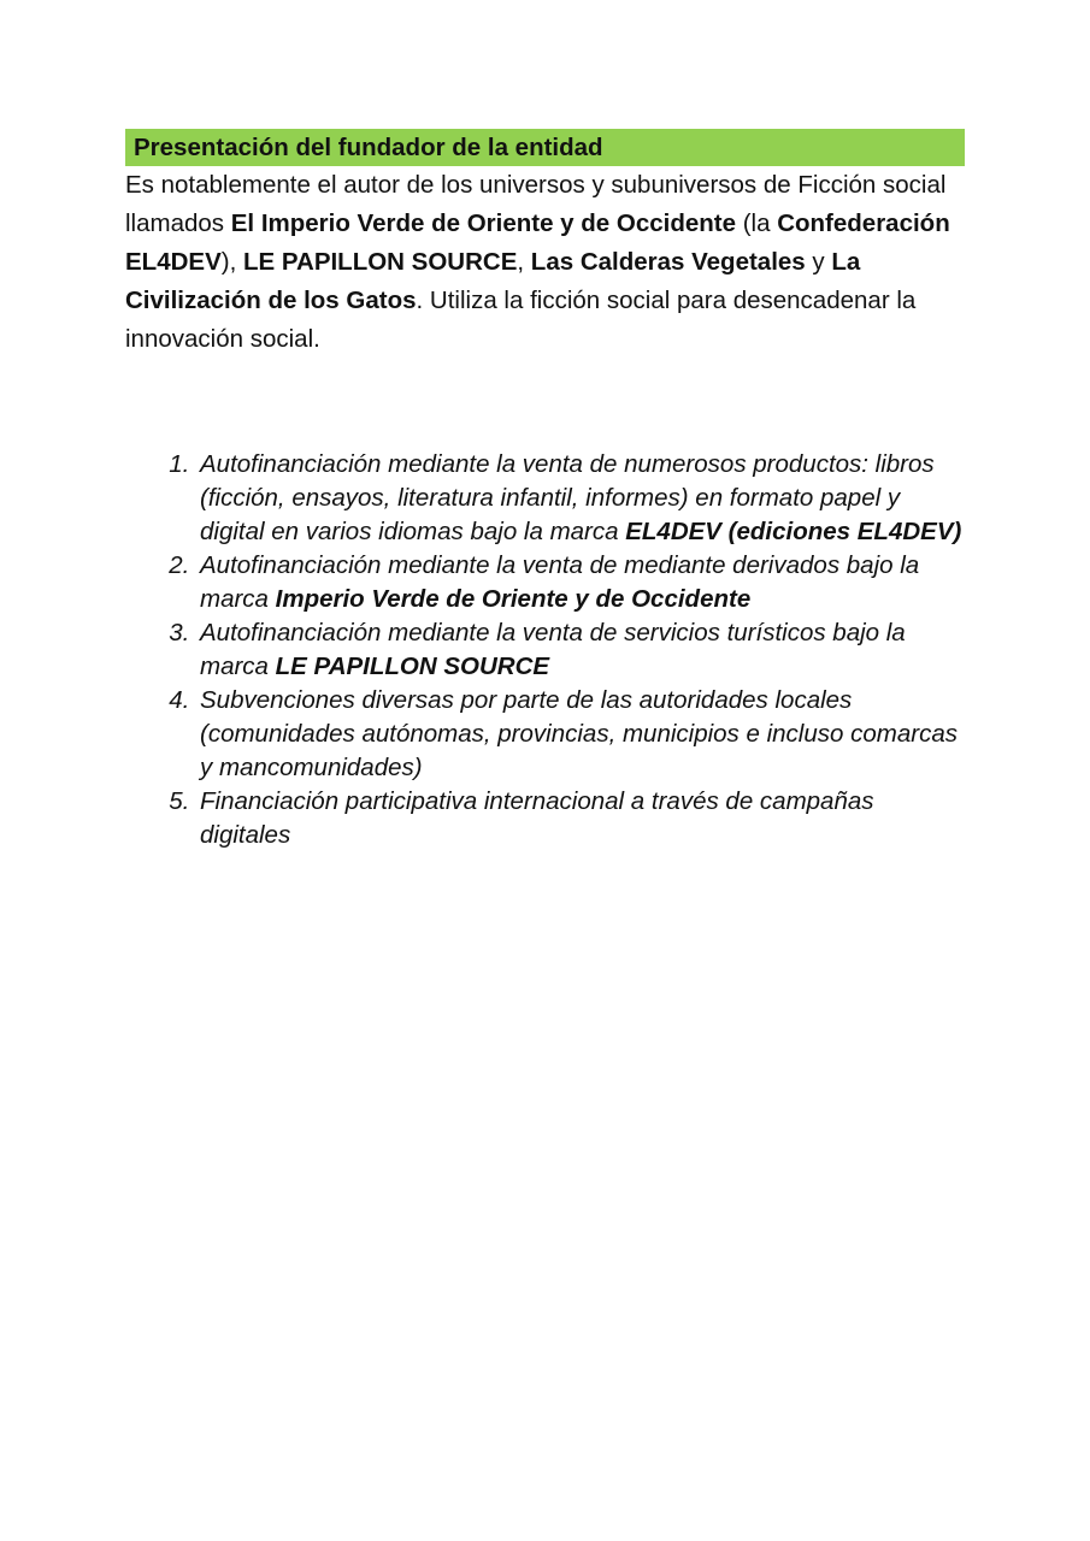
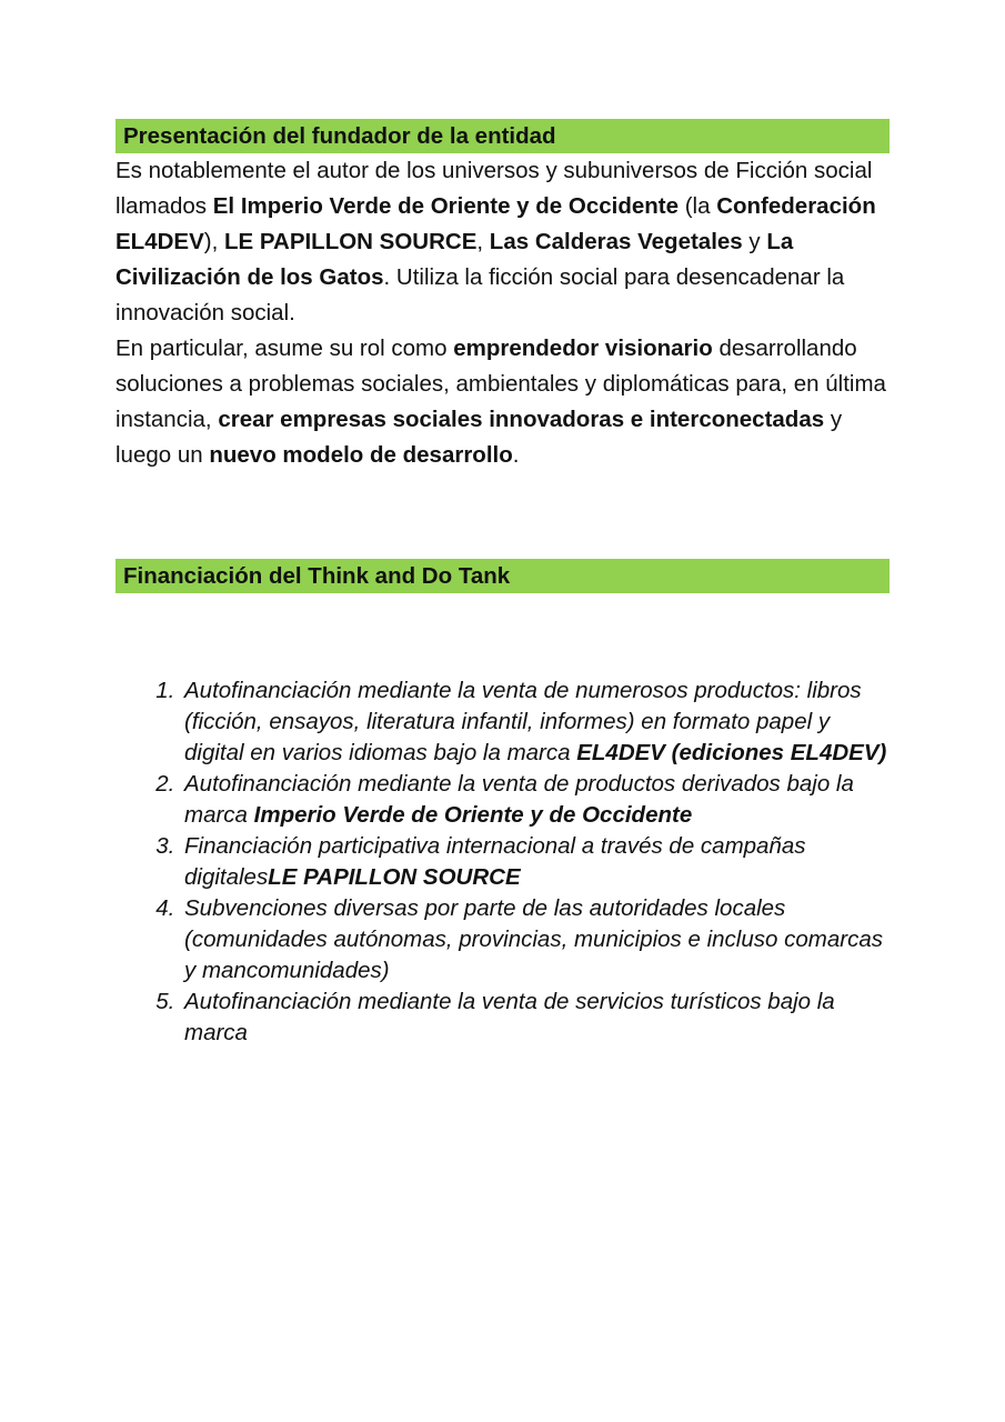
  Presentación del fundador de la entidad
  Es notablemente el autor de los universos y subuniversos de Ficción social llamados El Imperio Verde de Oriente y de Occidente (la Confederación EL4DEV), LE PAPILLON SOURCE, Las Calderas Vegetales y La Civilización de los Gatos. Utiliza la ficción social para desencadenar la innovación social.
+ En particular, asume su rol como emprendedor visionario desarrollando soluciones a problemas sociales, ambientales y diplomáticas para, en última instancia, crear empresas sociales innovadoras e interconectadas y luego un nuevo modelo de desarrollo.
+ Financiación del Think and Do Tank
  Autofinanciación mediante la venta de numerosos productos: libros (ficción, ensayos, literatura infantil, informes) en formato papel y digital en varios idiomas bajo la marca EL4DEV (ediciones EL4DEV)
- Autofinanciación mediante la venta de mediante derivados bajo la marca Imperio Verde de Oriente y de Occidente
+ Autofinanciación mediante la venta de productos derivados bajo la marca Imperio Verde de Oriente y de Occidente
- Autofinanciación mediante la venta de servicios turísticos bajo la marca LE PAPILLON SOURCE
+ Financiación participativa internacional a través de campañas digitalesLE PAPILLON SOURCE
  Subvenciones diversas por parte de las autoridades locales (comunidades autónomas, provincias, municipios e incluso comarcas y mancomunidades)
- Financiación participativa internacional a través de campañas digitales
+ Autofinanciación mediante la venta de servicios turísticos bajo la marca
